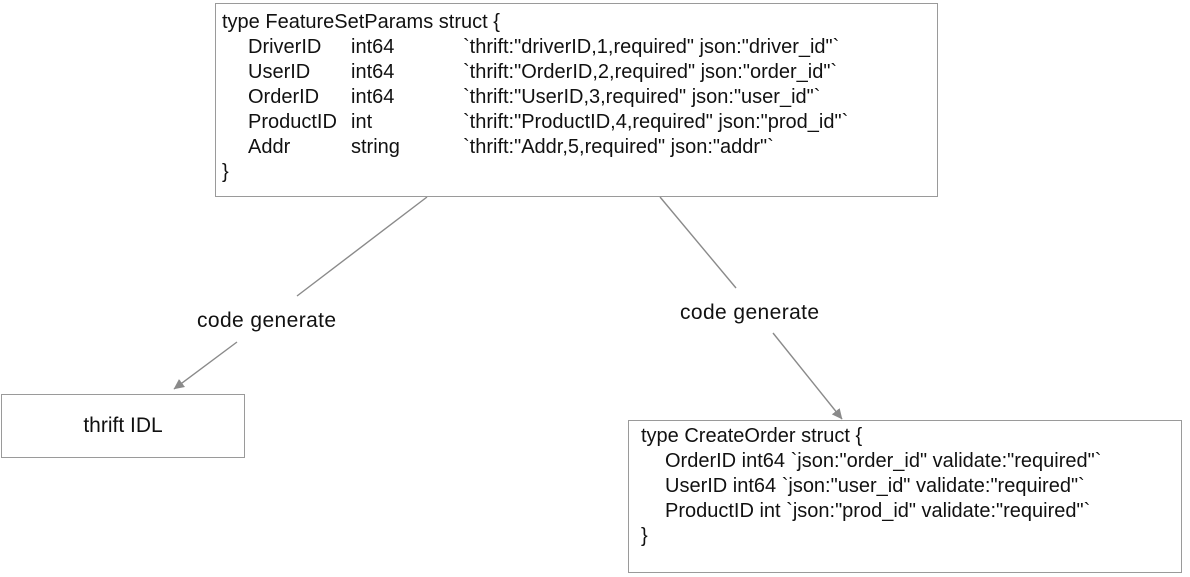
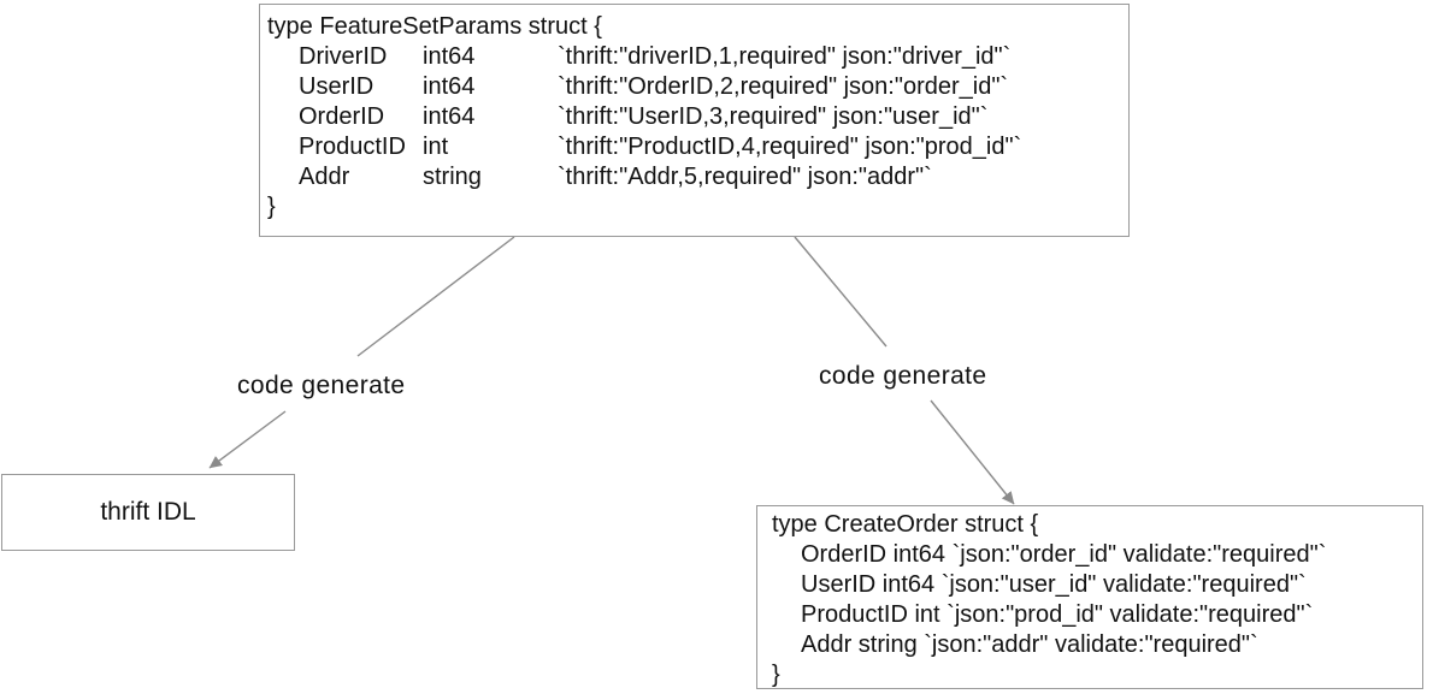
  type FeatureSetParams struct {
  DriverID
  int64
  `thrift:"driverID,1,required" json:"driver_id"`
  UserID
  int64
  `thrift:"OrderID,2,required" json:"order_id"`
  OrderID
  int64
  `thrift:"UserID,3,required" json:"user_id"`
  ProductID
  int
  `thrift:"ProductID,4,required" json:"prod_id"`
  Addr
  string
  `thrift:"Addr,5,required" json:"addr"`
  }
  code generate
  code generate
  thrift IDL
  type CreateOrder struct {
  OrderID int64 `json:"order_id" validate:"required"`
  UserID int64 `json:"user_id" validate:"required"`
  ProductID int `json:"prod_id" validate:"required"`
+ Addr string `json:"addr" validate:"required"`
  }
